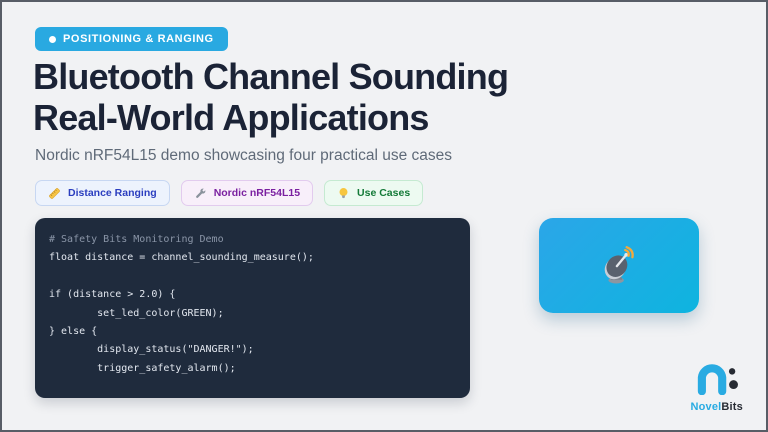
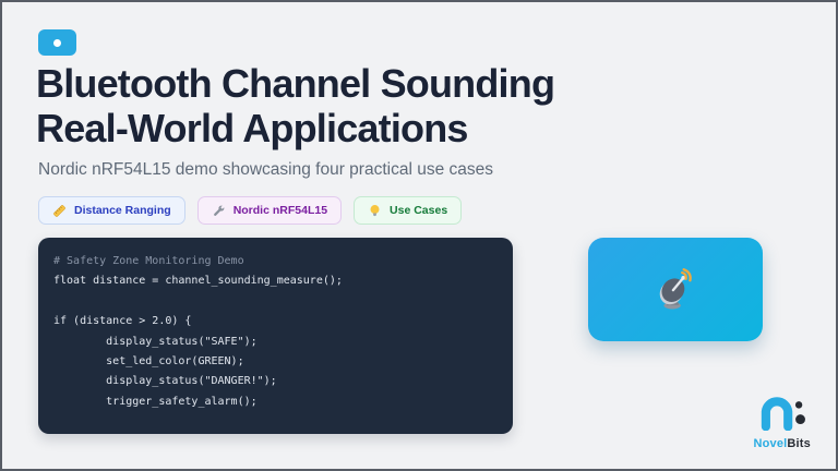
- POSITIONING & RANGING
  Bluetooth Channel Sounding
  Real-World Applications
  Nordic nRF54L15 demo showcasing four practical use cases
  Distance Ranging
  Nordic nRF54L15
  Use Cases
- # Safety Bits Monitoring Demo
+ # Safety Zone Monitoring Demo
  float distance = channel_sounding_measure();
  if (distance > 2.0) {
+ display_status("SAFE");
  set_led_color(GREEN);
- } else {
  display_status("DANGER!");
  trigger_safety_alarm();
  NovelBits
